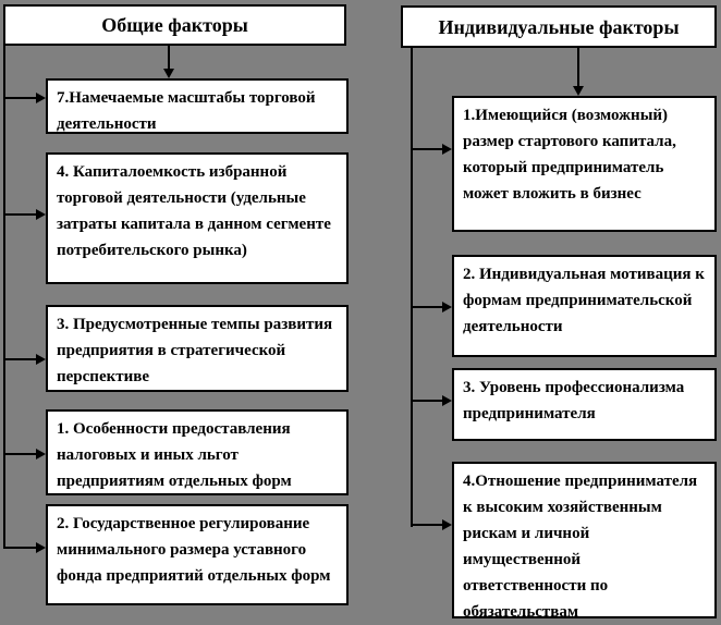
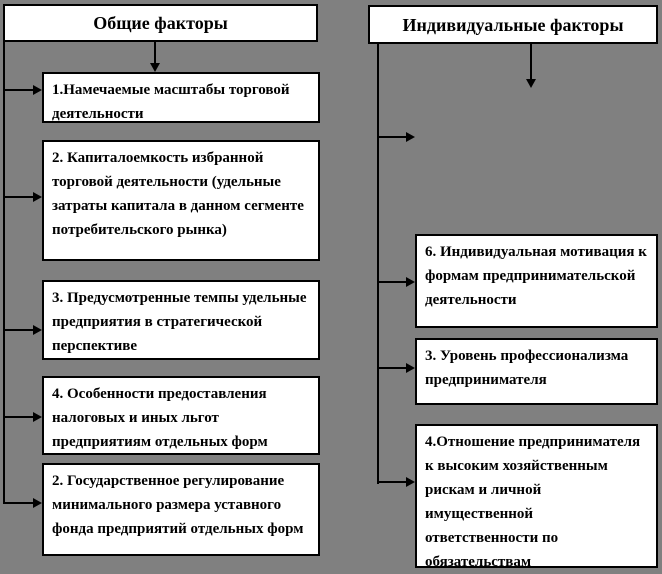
  Общие факторы
- 7.Намечаемые масштабы торговой деятельности
+ 1.Намечаемые масштабы торговой деятельности
- 4. Капиталоемкость избранной торговой деятельности (удельные затраты капитала в данном сегменте потребительского рынка)
+ 2. Капиталоемкость избранной торговой деятельности (удельные затраты капитала в данном сегменте потребительского рынка)
- 3. Предусмотренные темпы развития предприятия в стратегической перспективе
+ 3. Предусмотренные темпы удельные предприятия в стратегической перспективе
- 1. Особенности предоставления налоговых и иных льгот предприятиям отдельных форм
+ 4. Особенности предоставления налоговых и иных льгот предприятиям отдельных форм
  2. Государственное регулирование минимального размера уставного фонда предприятий отдельных форм
  Индивидуальные факторы
- 1.Имеющийся (возможный) размер стартового капитала, который предприниматель может вложить в бизнес
- 2. Индивидуальная мотивация к формам предпринимательской деятельности
+ 6. Индивидуальная мотивация к формам предпринимательской деятельности
  3. Уровень профессионализма предпринимателя
  4.Отношение предпринимателя к высоким хозяйственным рискам и личной имущественной ответственности по обязательствам
